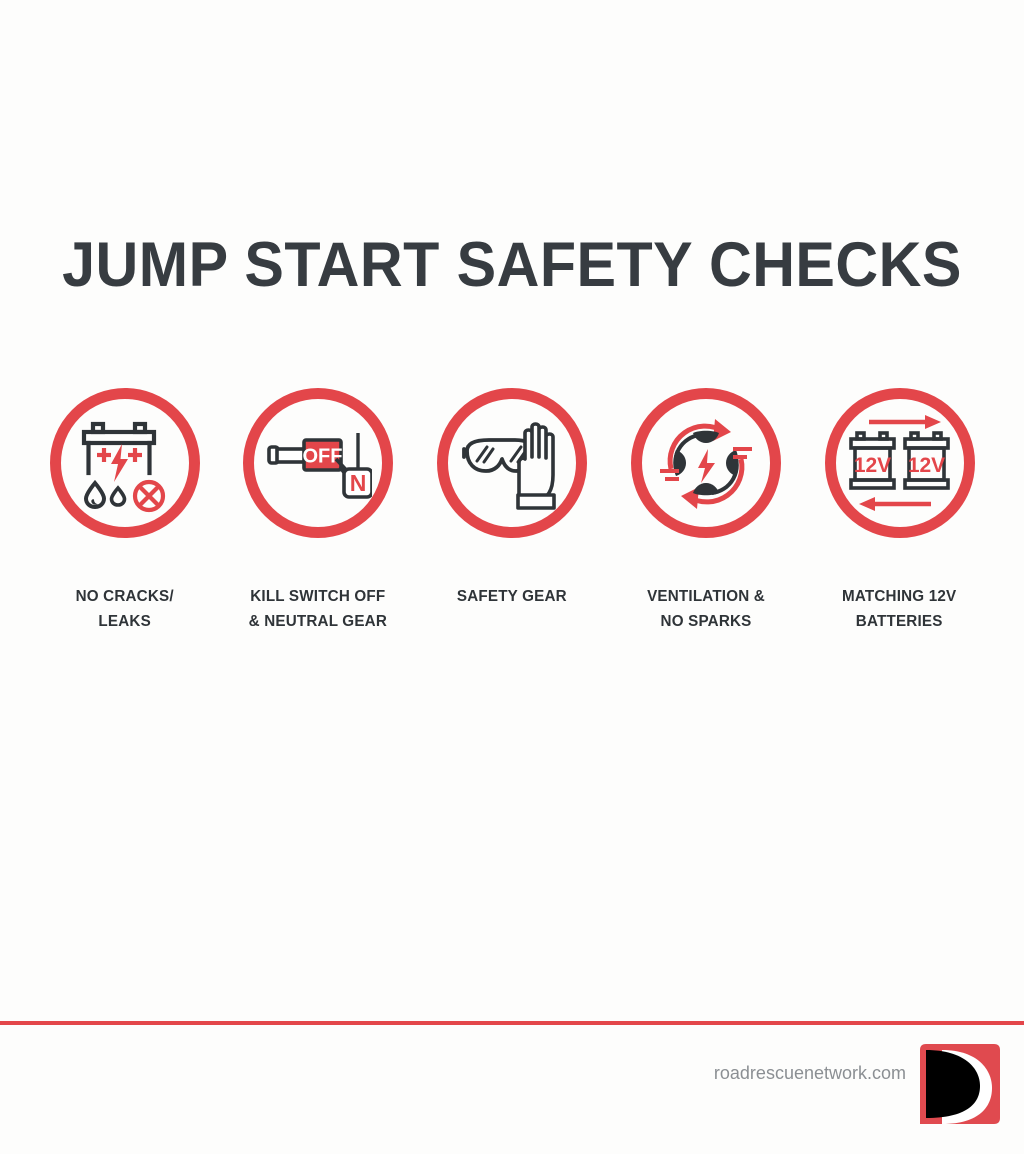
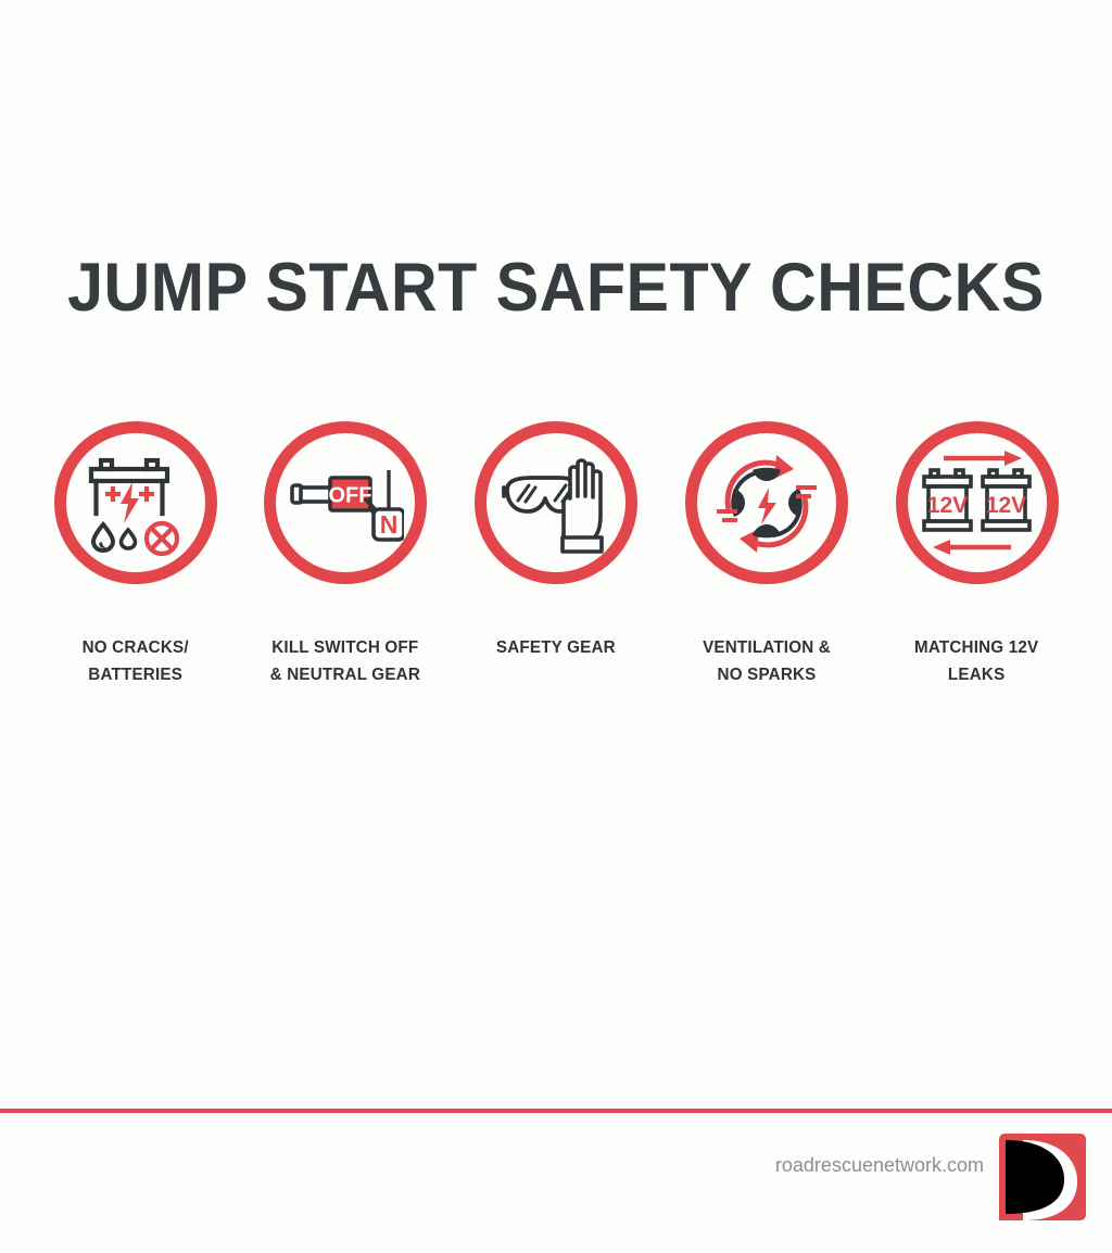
  JUMP START SAFETY CHECKS
  NO CRACKS/
- LEAKS
+ BATTERIES
  OFF
  N
  KILL SWITCH OFF
  & NEUTRAL GEAR
  SAFETY GEAR
  VENTILATION &
  NO SPARKS
  12V
  12V
  MATCHING 12V
- BATTERIES
+ LEAKS
  roadrescuenetwork.com
